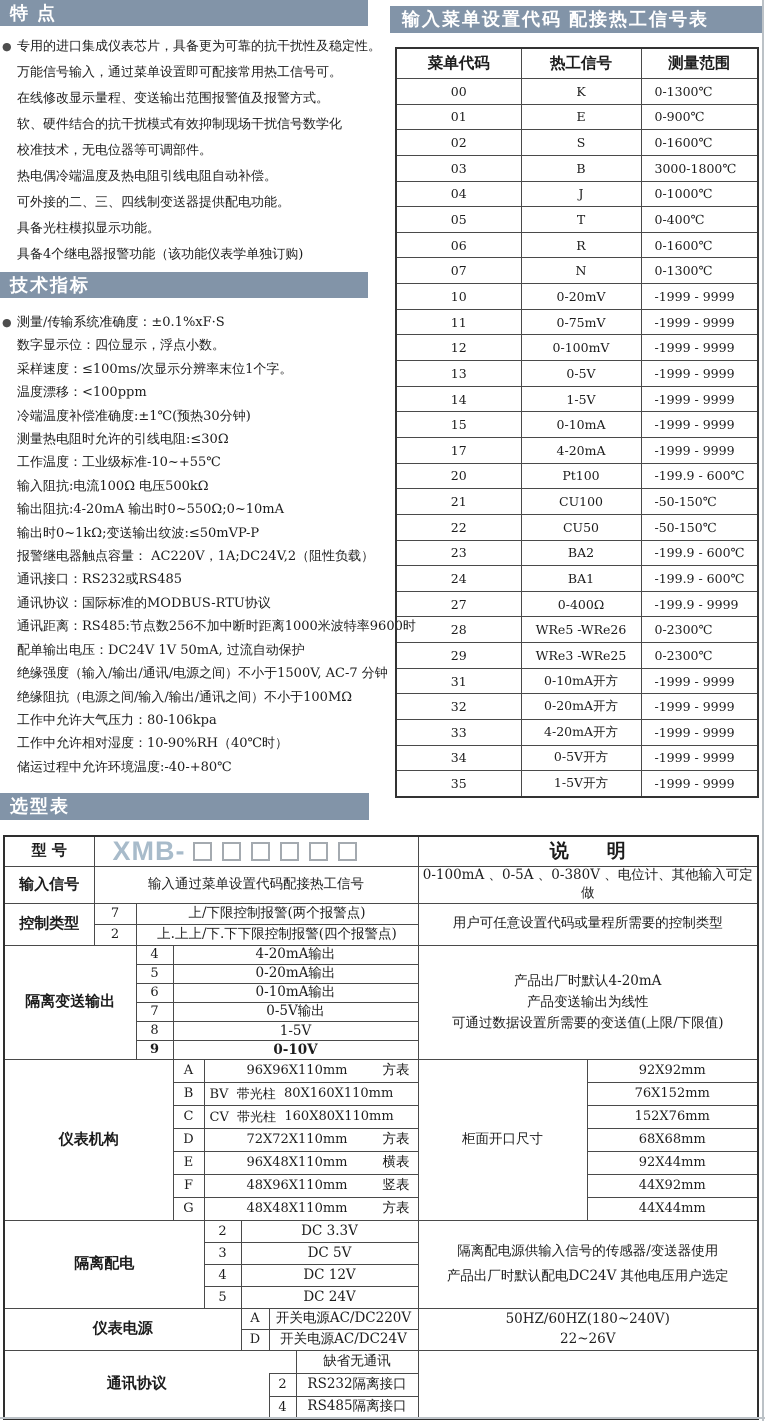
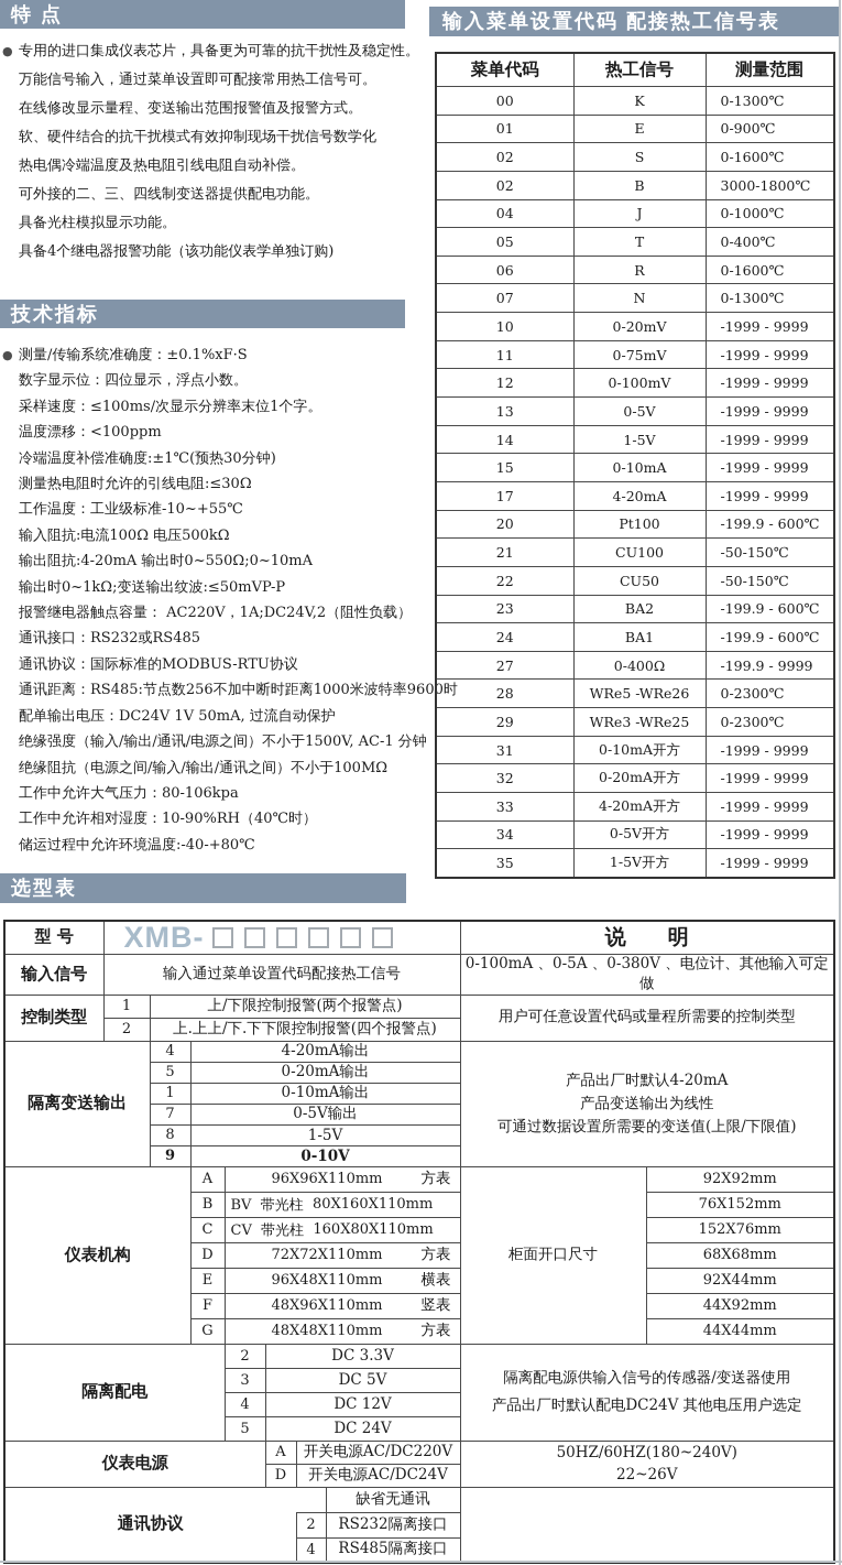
  特 点
  输入菜单设置代码 配接热工信号表
  技术指标
  选型表
  ● 专用的进口集成仪表芯片，具备更为可靠的抗干扰性及稳定性。
  万能信号输入，通过菜单设置即可配接常用热工信号可。
  在线修改显示量程、变送输出范围报警值及报警方式。
  软、硬件结合的抗干扰模式有效抑制现场干扰信号数学化
- 校准技术，无电位器等可调部件。
  热电偶冷端温度及热电阻引线电阻自动补偿。
  可外接的二、三、四线制变送器提供配电功能。
  具备光柱模拟显示功能。
  具备4个继电器报警功能（该功能仪表学单独订购)
  ● 测量/传输系统准确度：±0.1%xF·S
  数字显示位：四位显示，浮点小数。
  采样速度：≤100ms/次显示分辨率末位1个字。
  温度漂移：<100ppm
  冷端温度补偿准确度:±1℃(预热30分钟)
  测量热电阻时允许的引线电阻:≤30Ω
  工作温度：工业级标准-10~+55℃
  输入阻抗:电流100Ω 电压500kΩ
  输出阻抗:4-20mA 输出时0~550Ω;0~10mA
  输出时0~1kΩ;变送输出纹波:≤50mVP-P
  报警继电器触点容量： AC220V，1A;DC24V,2（阻性负载）
  通讯接口：RS232或RS485
  通讯协议：国际标准的MODBUS-RTU协议
  通讯距离：RS485:节点数256不加中断时距离1000米波特率9600时
  配单输出电压：DC24V 1V 50mA, 过流自动保护
- 绝缘强度（输入/输出/通讯/电源之间）不小于1500V, AC-7 分钟
+ 绝缘强度（输入/输出/通讯/电源之间）不小于1500V, AC-1 分钟
  绝缘阻抗（电源之间/输入/输出/通讯之间）不小于100MΩ
  工作中允许大气压力：80-106kpa
  工作中允许相对湿度：10-90%RH（40℃时）
  储运过程中允许环境温度:-40-+80℃
  菜单代码	热工信号	测量范围
  00	K	0-1300℃
  01	E	0-900℃
  02	S	0-1600℃
- 03	B	3000-1800℃
+ 02	B	3000-1800℃
  04	J	0-1000℃
  05	T	0-400℃
  06	R	0-1600℃
  07	N	0-1300℃
  10	0-20mV	-1999 - 9999
  11	0-75mV	-1999 - 9999
  12	0-100mV	-1999 - 9999
  13	0-5V	-1999 - 9999
  14	1-5V	-1999 - 9999
  15	0-10mA	-1999 - 9999
  17	4-20mA	-1999 - 9999
  20	Pt100	-199.9 - 600℃
  21	CU100	-50-150℃
  22	CU50	-50-150℃
  23	BA2	-199.9 - 600℃
  24	BA1	-199.9 - 600℃
  27	0-400Ω	-199.9 - 9999
  28	WRe5 -WRe26	0-2300℃
  29	WRe3 -WRe25	0-2300℃
  31	0-10mA开方	-1999 - 9999
  32	0-20mA开方	-1999 - 9999
  33	4-20mA开方	-1999 - 9999
  34	0-5V开方	-1999 - 9999
  35	1-5V开方	-1999 - 9999
  型 号	XMB-	说 明
  输入信号	输入通过菜单设置代码配接热工信号	0-100mA 、0-5A 、0-380V 、电位计、其他输入可定做
- 控制类型	7	上/下限控制报警(两个报警点)	用户可任意设置代码或量程所需要的控制类型
+ 控制类型	1	上/下限控制报警(两个报警点)	用户可任意设置代码或量程所需要的控制类型
  2	上.上上/下.下下限控制报警(四个报警点)
  隔离变送输出	4	4-20mA输出	产品出厂时默认4-20mA 产品变送输出为线性 可通过数据设置所需要的变送值(上限/下限值)
  5	0-20mA输出
- 6	0-10mA输出
+ 1	0-10mA输出
  7	0-5V输出
  8	1-5V
  9	0-10V
  仪表机构	A	96X96X110mm 方表	柜面开口尺寸	92X92mm
  B	BV 带光柱 80X160X110mm	76X152mm
  C	CV 带光柱 160X80X110mm	152X76mm
  D	72X72X110mm 方表	68X68mm
  E	96X48X110mm 横表	92X44mm
  F	48X96X110mm 竖表	44X92mm
  G	48X48X110mm 方表	44X44mm
  隔离配电	2	DC 3.3V	隔离配电源供输入信号的传感器/变送器使用 产品出厂时默认配电DC24V 其他电压用户选定
  3	DC 5V
  4	DC 12V
  5	DC 24V
  仪表电源	A	开关电源AC/DC220V	50HZ/60HZ(180~240V) 22~26V
  D	开关电源AC/DC24V
  通讯协议		缺省无通讯
  2	RS232隔离接口
  4	RS485隔离接口
